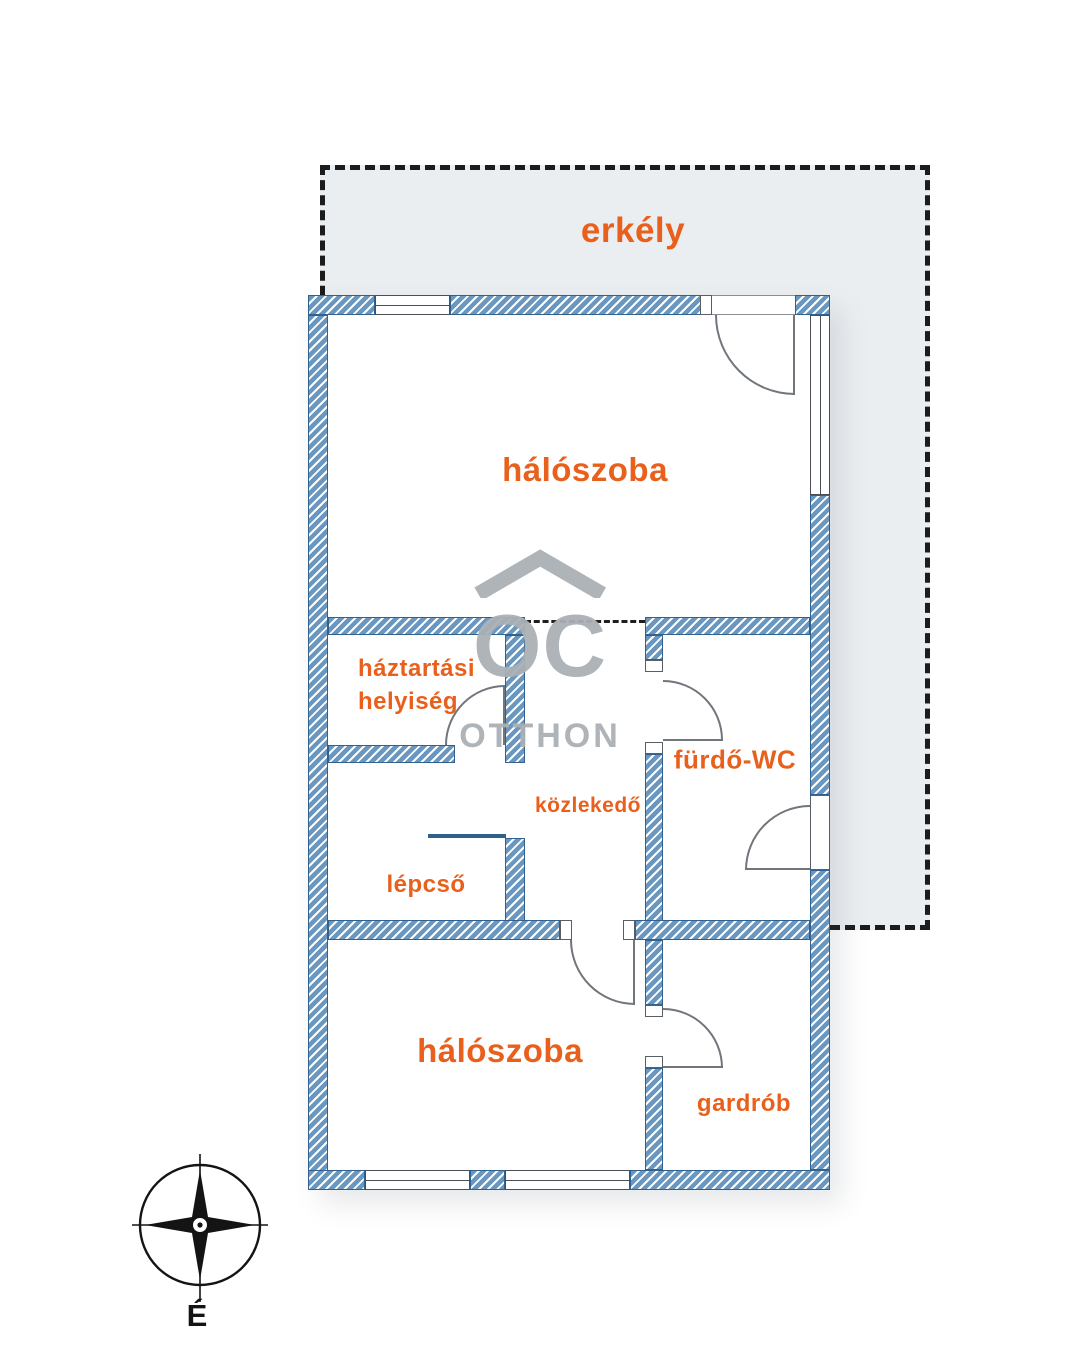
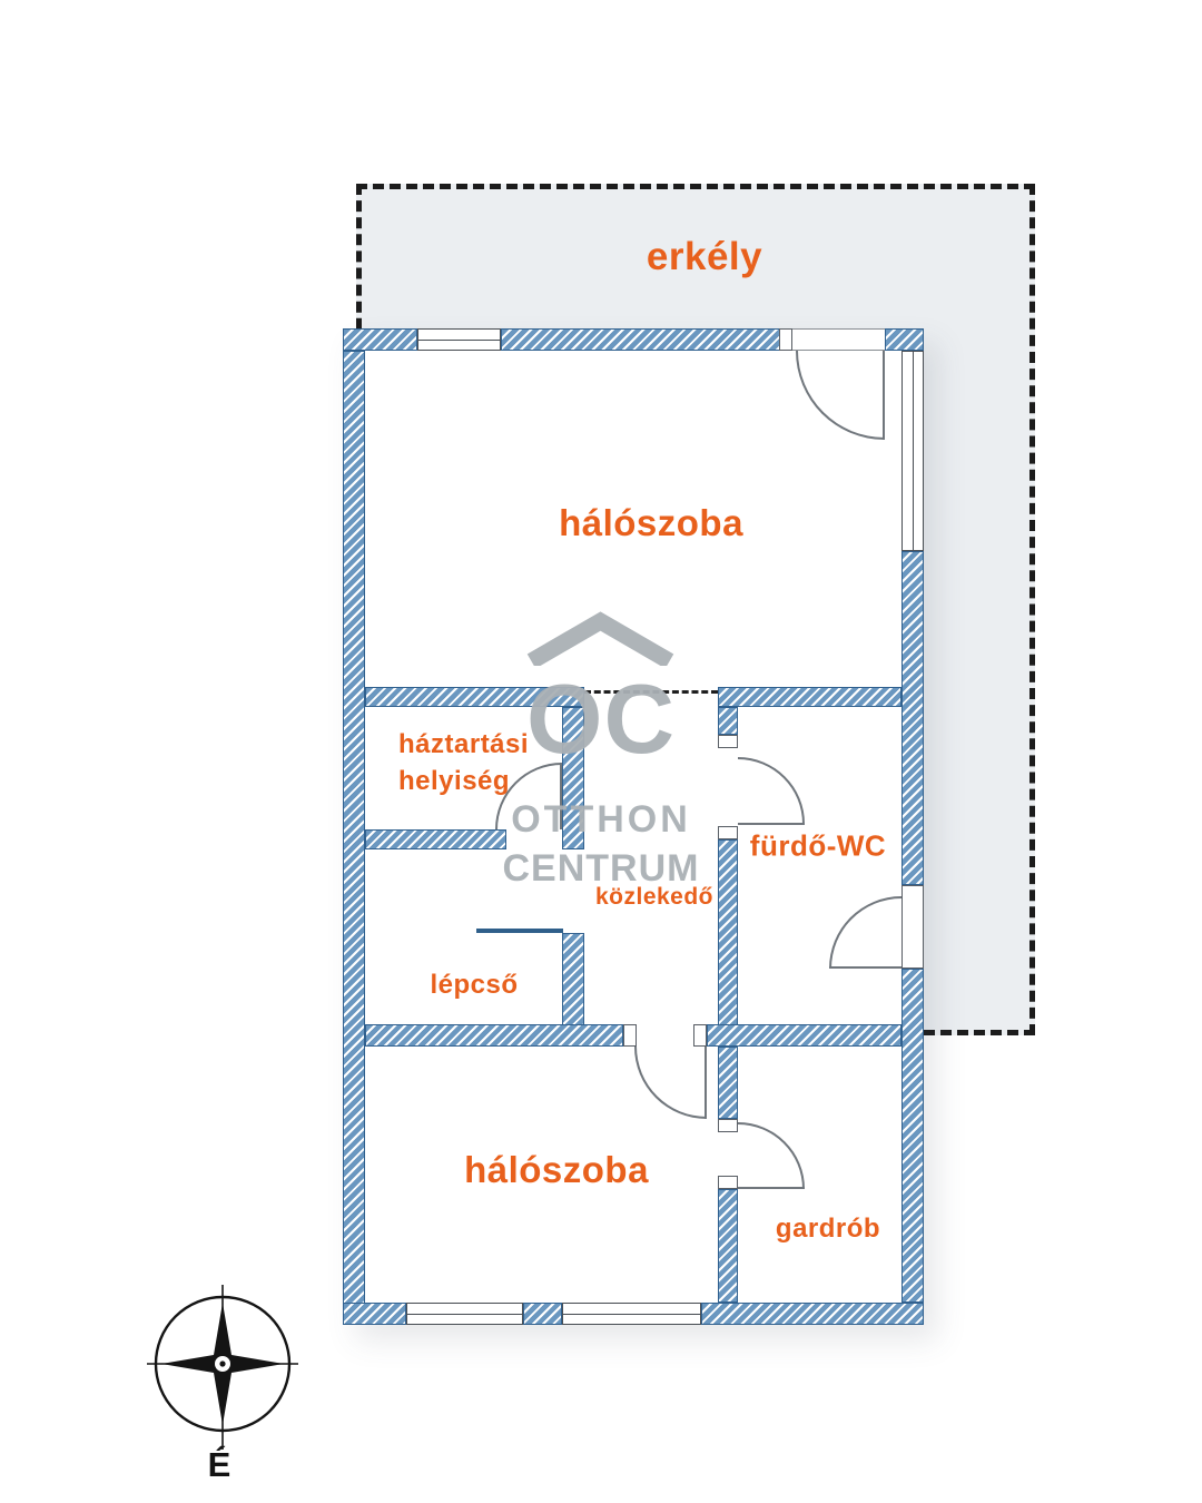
  erkély
  OC
  OTTHON
+ CENTRUM
  hálószoba
  háztartási
  helyiség
  fürdő-WC
  közlekedő
  lépcső
  hálószoba
  gardrób
  É
